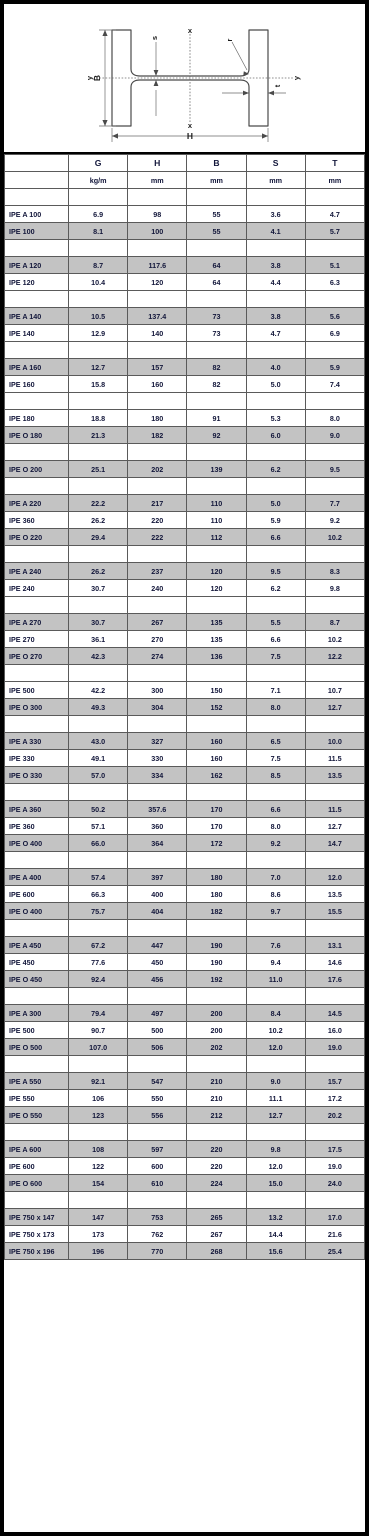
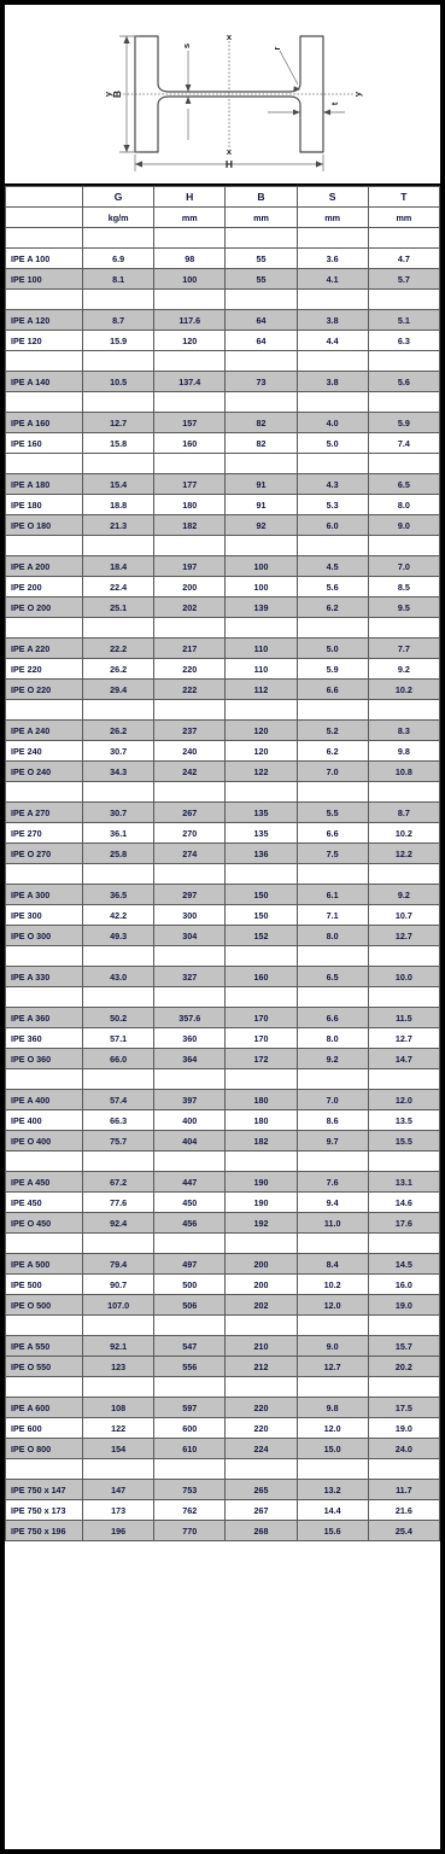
  H
  x
  x
  	G	H	B	S	T
  	kg/m	mm	mm	mm	mm
  IPE A 100	6.9	98	55	3.6	4.7
  IPE 100	8.1	100	55	4.1	5.7
  IPE A 120	8.7	117.6	64	3.8	5.1
- IPE 120	10.4	120	64	4.4	6.3
+ IPE 120	15.9	120	64	4.4	6.3
  IPE A 140	10.5	137.4	73	3.8	5.6
- IPE 140	12.9	140	73	4.7	6.9
  IPE A 160	12.7	157	82	4.0	5.9
  IPE 160	15.8	160	82	5.0	7.4
+ IPE A 180	15.4	177	91	4.3	6.5
  IPE 180	18.8	180	91	5.3	8.0
  IPE O 180	21.3	182	92	6.0	9.0
+ IPE A 200	18.4	197	100	4.5	7.0
+ IPE 200	22.4	200	100	5.6	8.5
  IPE O 200	25.1	202	139	6.2	9.5
  IPE A 220	22.2	217	110	5.0	7.7
- IPE 360	26.2	220	110	5.9	9.2
+ IPE 220	26.2	220	110	5.9	9.2
  IPE O 220	29.4	222	112	6.6	10.2
- IPE A 240	26.2	237	120	9.5	8.3
+ IPE A 240	26.2	237	120	5.2	8.3
  IPE 240	30.7	240	120	6.2	9.8
+ IPE O 240	34.3	242	122	7.0	10.8
  IPE A 270	30.7	267	135	5.5	8.7
  IPE 270	36.1	270	135	6.6	10.2
- IPE O 270	42.3	274	136	7.5	12.2
+ IPE O 270	25.8	274	136	7.5	12.2
+ IPE A 300	36.5	297	150	6.1	9.2
- IPE 500	42.2	300	150	7.1	10.7
+ IPE 300	42.2	300	150	7.1	10.7
  IPE O 300	49.3	304	152	8.0	12.7
  IPE A 330	43.0	327	160	6.5	10.0
- IPE 330	49.1	330	160	7.5	11.5
- IPE O 330	57.0	334	162	8.5	13.5
  IPE A 360	50.2	357.6	170	6.6	11.5
  IPE 360	57.1	360	170	8.0	12.7
- IPE O 400	66.0	364	172	9.2	14.7
+ IPE O 360	66.0	364	172	9.2	14.7
  IPE A 400	57.4	397	180	7.0	12.0
- IPE 600	66.3	400	180	8.6	13.5
+ IPE 400	66.3	400	180	8.6	13.5
  IPE O 400	75.7	404	182	9.7	15.5
  IPE A 450	67.2	447	190	7.6	13.1
  IPE 450	77.6	450	190	9.4	14.6
  IPE O 450	92.4	456	192	11.0	17.6
- IPE A 300	79.4	497	200	8.4	14.5
+ IPE A 500	79.4	497	200	8.4	14.5
  IPE 500	90.7	500	200	10.2	16.0
  IPE O 500	107.0	506	202	12.0	19.0
  IPE A 550	92.1	547	210	9.0	15.7
- IPE 550	106	550	210	11.1	17.2
  IPE O 550	123	556	212	12.7	20.2
  IPE A 600	108	597	220	9.8	17.5
  IPE 600	122	600	220	12.0	19.0
- IPE O 600	154	610	224	15.0	24.0
+ IPE O 800	154	610	224	15.0	24.0
- IPE 750 x 147	147	753	265	13.2	17.0
+ IPE 750 x 147	147	753	265	13.2	11.7
  IPE 750 x 173	173	762	267	14.4	21.6
  IPE 750 x 196	196	770	268	15.6	25.4
